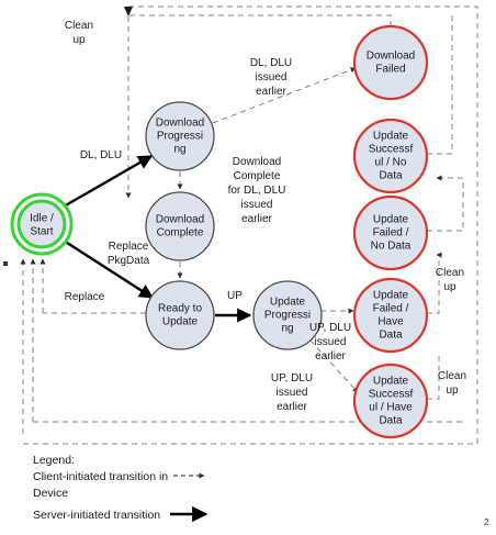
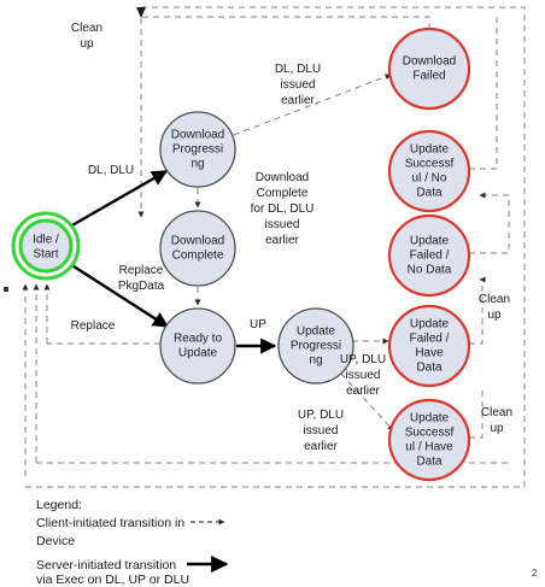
  Idle /
  Start
  Download
  Progressi
  ng
  Download
  Complete
  Ready to
  Update
  Update
  Progressi
  ng
  Download
  Failed
  Update
  Successf
  ul / No
  Data
  Update
  Failed /
  No Data
  Update
  Failed /
  Have
  Data
  Update
  Successf
  ul / Have
  Data
  Clean
  up
  DL, DLU
  DL, DLU
  issued
  earlier
  Download
  Complete
  for DL, DLU
  issued
  earlier
  Replace
  PkgData
  Replace
  UP
  UP, DLU
  issued
  earlier
  UP, DLU
  issued
  earlier
  Clean
  up
  Clean
  up
  Legend:
  Client-initiated transition in
  Device
  Server-initiated transition
+ via Exec on DL, UP or DLU
  2
